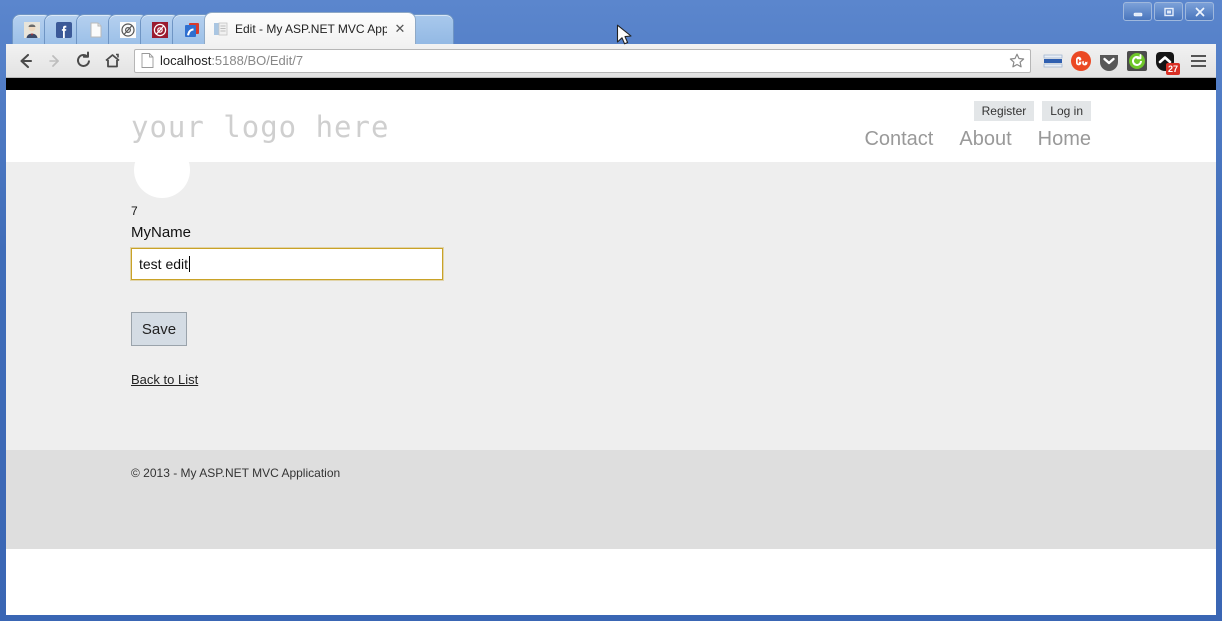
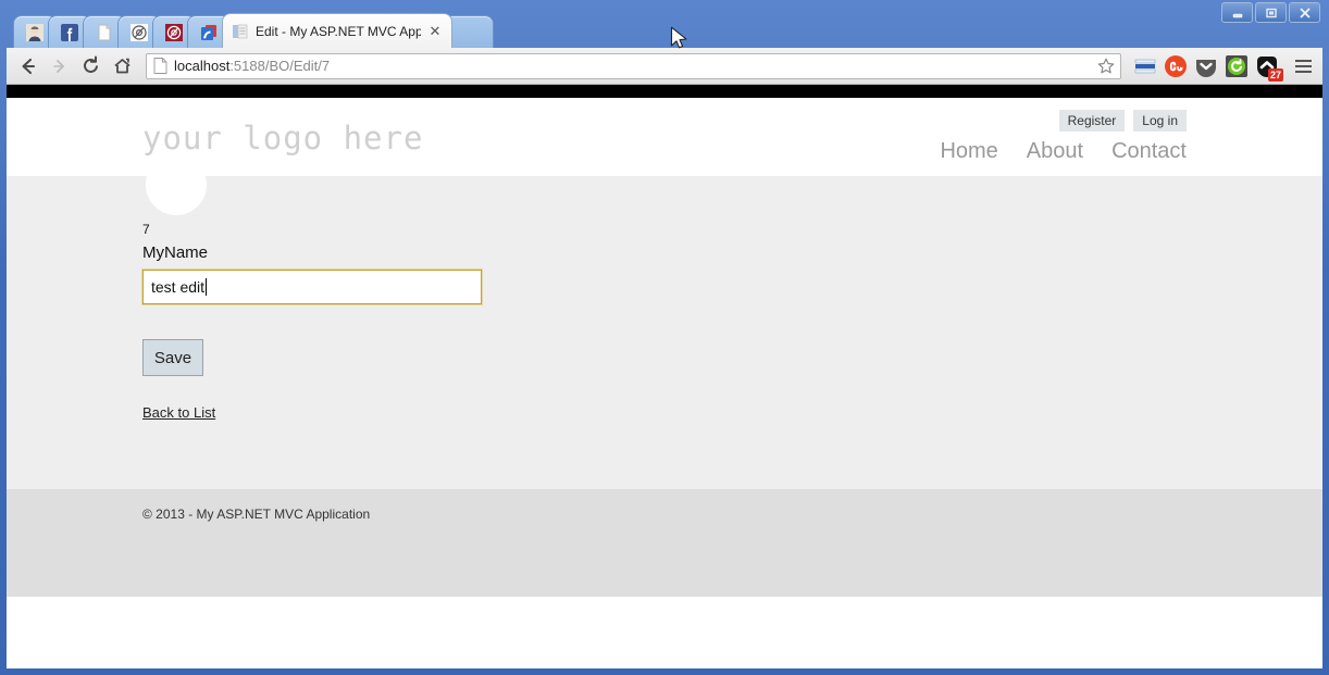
  Edit - My ASP.NET MVC App
  ✕
  localhost:5188/BO/Edit/7
  27
  your logo here
  Register
  Log in
- Contact
+ Home
  About
- Home
+ Contact
  7
  MyName
  test edit
  Save
  Back to List
  © 2013 - My ASP.NET MVC Application
